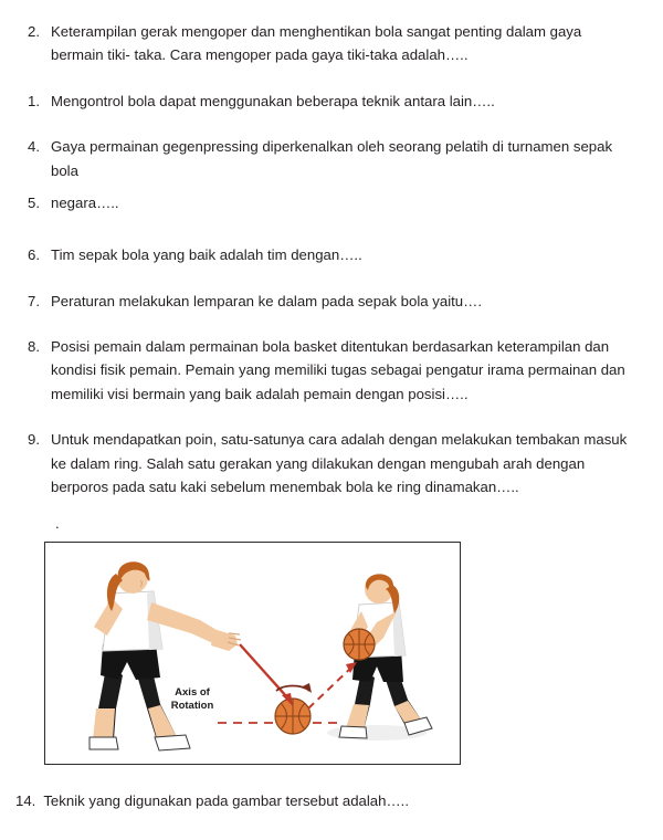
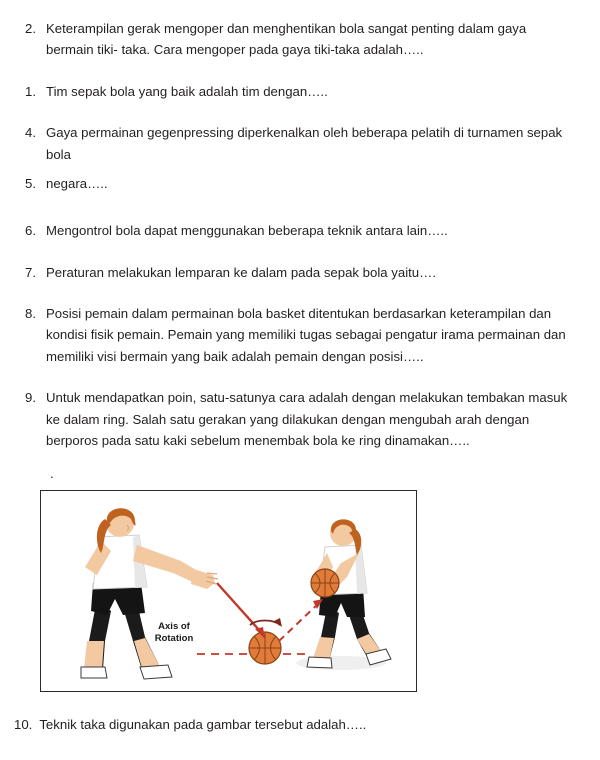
  2.
  Keterampilan gerak mengoper dan menghentikan bola sangat penting dalam gaya bermain tiki- taka. Cara mengoper pada gaya tiki-taka adalah…..
  1.
- Mengontrol bola dapat menggunakan beberapa teknik antara lain…..
+ Tim sepak bola yang baik adalah tim dengan…..
  4.
- Gaya permainan gegenpressing diperkenalkan oleh seorang pelatih di turnamen sepak bola
+ Gaya permainan gegenpressing diperkenalkan oleh beberapa pelatih di turnamen sepak bola
  5.
  negara…..
  6.
- Tim sepak bola yang baik adalah tim dengan…..
+ Mengontrol bola dapat menggunakan beberapa teknik antara lain…..
  7.
  Peraturan melakukan lemparan ke dalam pada sepak bola yaitu….
  8.
  Posisi pemain dalam permainan bola basket ditentukan berdasarkan keterampilan dan kondisi fisik pemain. Pemain yang memiliki tugas sebagai pengatur irama permainan dan memiliki visi bermain yang baik adalah pemain dengan posisi…..
  9.
  Untuk mendapatkan poin, satu-satunya cara adalah dengan melakukan tembakan masuk ke dalam ring. Salah satu gerakan yang dilakukan dengan mengubah arah dengan berporos pada satu kaki sebelum menembak bola ke ring dinamakan…..
  .
  Axis of
  Rotation
- 14.
+ 10.
- Teknik yang digunakan pada gambar tersebut adalah…..
+ Teknik taka digunakan pada gambar tersebut adalah…..
